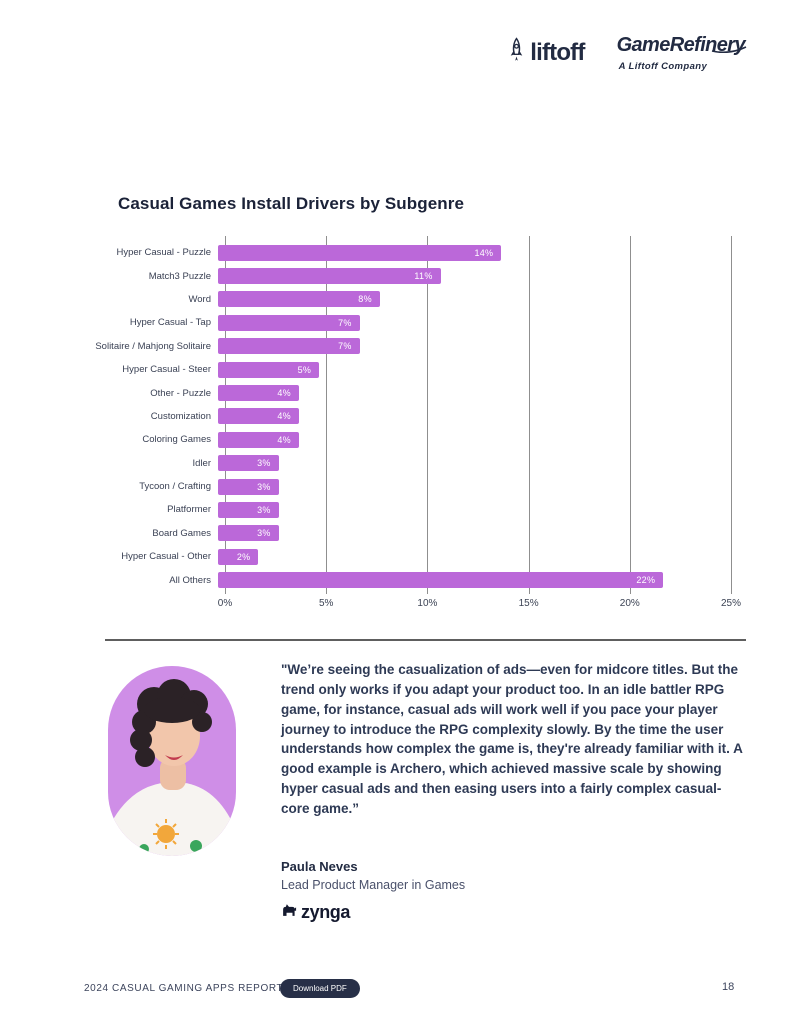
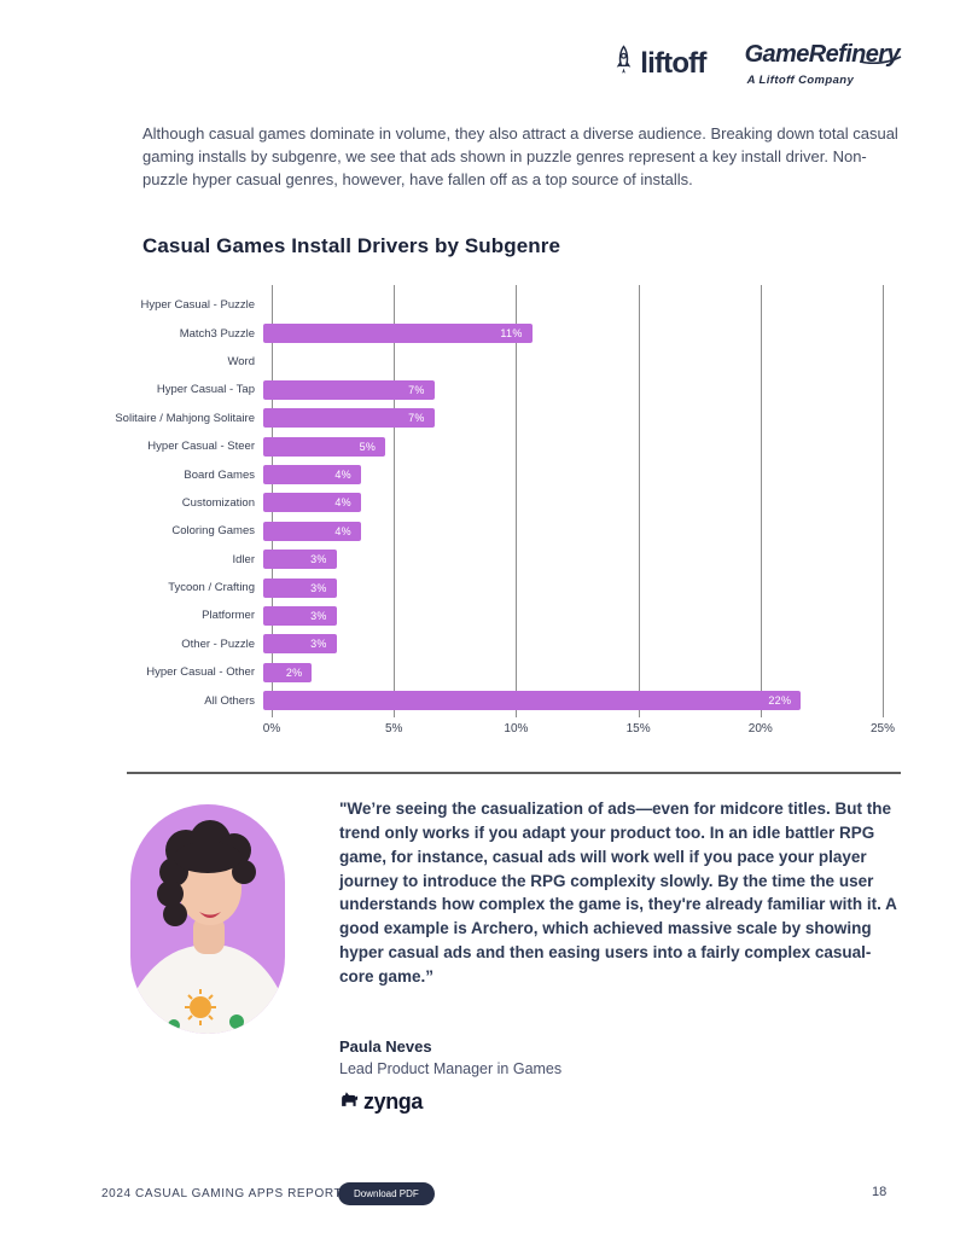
  liftoff
  GameRefinery
  A Liftoff Company
+ Although casual games dominate in volume, they also attract a diverse audience. Breaking down total casual gaming installs by subgenre, we see that ads shown in puzzle genres represent a key install driver. Non-puzzle hyper casual genres, however, have fallen off as a top source of installs.
  Casual Games Install Drivers by Subgenre
  Hyper Casual - Puzzle
- 14%
  Match3 Puzzle
  11%
  Word
- 8%
  Hyper Casual - Tap
  7%
  Solitaire / Mahjong Solitaire
  7%
  Hyper Casual - Steer
  5%
- Other - Puzzle
+ Board Games
  4%
  Customization
  4%
  Coloring Games
  4%
  Idler
  3%
  Tycoon / Crafting
  3%
  Platformer
  3%
- Board Games
+ Other - Puzzle
  3%
  Hyper Casual - Other
  2%
  All Others
  22%
  0%
  5%
  10%
  15%
  20%
  25%
  "We’re seeing the casualization of ads—even for midcore titles. But the trend only works if you adapt your product too. In an idle battler RPG game, for instance, casual ads will work well if you pace your player journey to introduce the RPG complexity slowly. By the time the user understands how complex the game is, they're already familiar with it. A good example is Archero, which achieved massive scale by showing hyper casual ads and then easing users into a fairly complex casual-core game.”
  Paula Neves
  Lead Product Manager in Games
  zynga
  2024 CASUAL GAMING APPS REPOR
  Download PDF
  18
